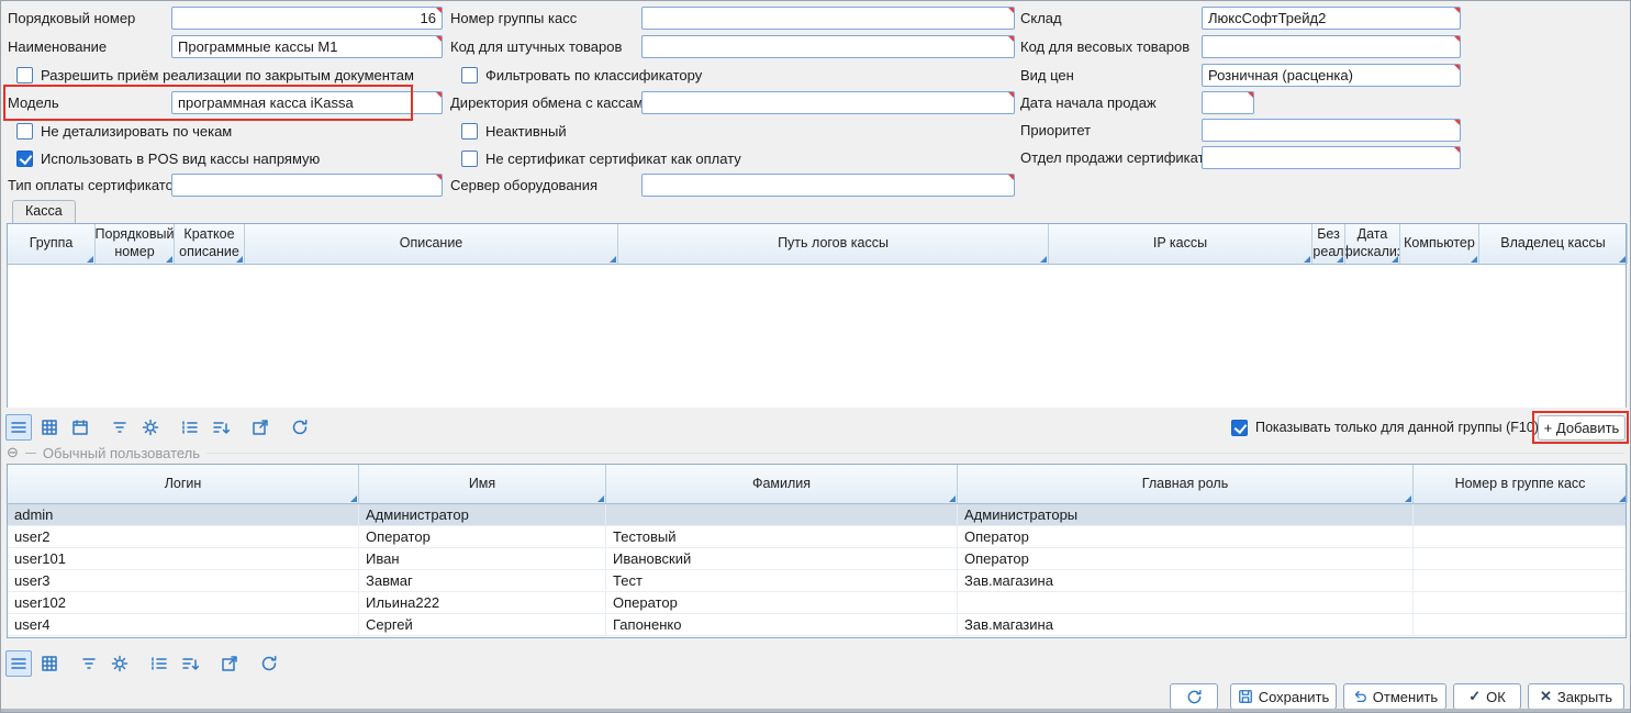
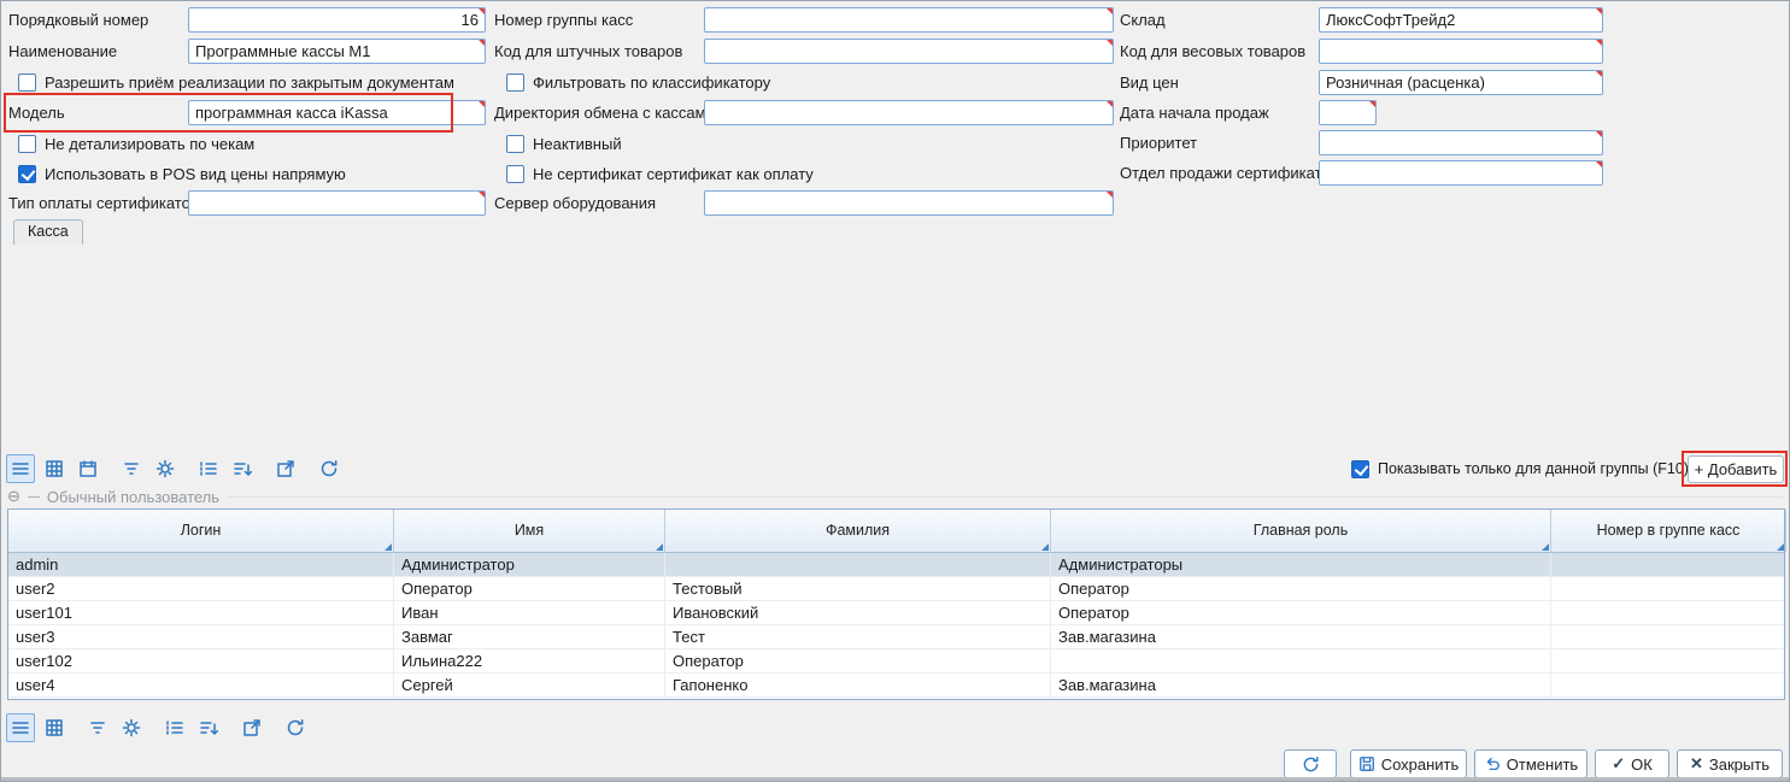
  Порядковый номер
  16
  Наименование
  Программные кассы М1
  Разрешить приём реализации по закрытым документам
  Модель
  программная касса iKassa
  Не детализировать по чекам
- Использовать в POS вид кассы напрямую
+ Использовать в POS вид цены напрямую
  Тип оплаты сертификато
  Номер группы касс
  Код для штучных товаров
  Фильтровать по классификатору
  Директория обмена с кассам
  Неактивный
  Не сертификат сертификат как оплату
  Сервер оборудования
  Склад
  ЛюксСофтТрейд2
  Код для весовых товаров
  Вид цен
  Розничная (расценка)
  Дата начала продаж
  Приоритет
  Отдел продажи сертифика
  Касса
- Группа
- Порядковый
- номер
- Краткое
- описание
- Описание
- Путь логов кассы
- IP кассы
- Без
- реал
- Дата
- фискализ
- Компьютер
- Владелец кассы
  Показывать только для данной группы (F10)
  + Добавить
  ⊖
  Обычный пользователь
  Логин
  Имя
  Фамилия
  Главная роль
  Номер в группе касс
  admin
  Администратор
  Администраторы
  user2
  Оператор
  Тестовый
  Оператор
  user101
  Иван
  Ивановский
  Оператор
  user3
  Завмаг
  Тест
  Зав.магазина
  user102
  Ильина222
  Оператор
  user4
  Сергей
  Гапоненко
  Зав.магазина
  Сохранить
  Отменить
  ✓
  ОК
  ✕
  Закрыть
